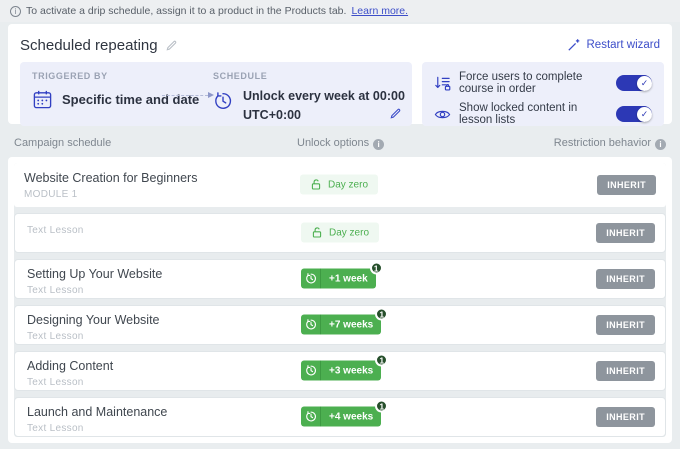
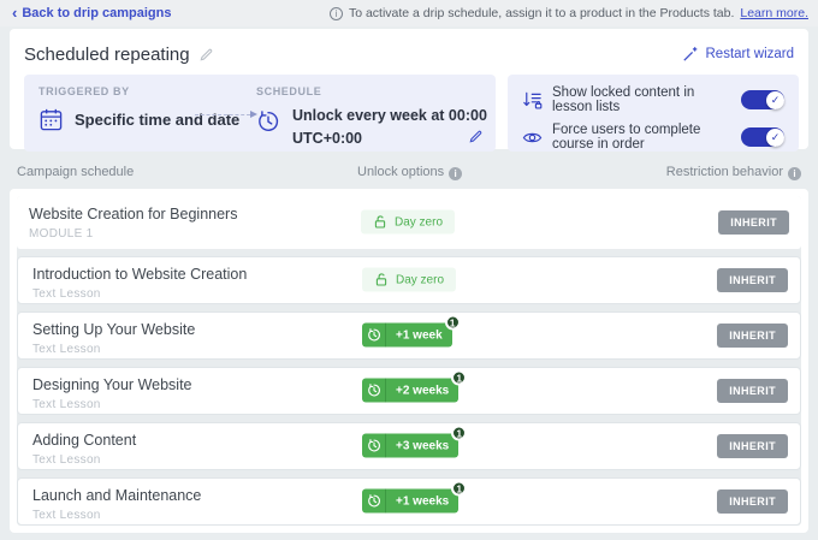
+ ‹
+ Back to drip campaigns
  i
  To activate a drip schedule, assign it to a product in the Products tab.
  Learn more.
  Scheduled repeating
  Restart wizard
  TRIGGERED BY
  Specific time and date
  SCHEDULE
  Unlock every week at 00:00
  UTC+0:00
- Force users to complete course in order
+ Show locked content in lesson lists
  ✓
- Show locked content in lesson lists
+ Force users to complete course in order
  ✓
  Campaign schedule
  Unlock options i
  Restriction behavior i
  Website Creation for Beginners
  MODULE 1
  Day zero
  INHERIT
+ Introduction to Website Creation
  Text Lesson
  Day zero
  INHERIT
  Setting Up Your Website
  Text Lesson
  +1 week
  1
  INHERIT
  Designing Your Website
  Text Lesson
- +7 weeks
+ +2 weeks
  1
  INHERIT
  Adding Content
  Text Lesson
  +3 weeks
  1
  INHERIT
  Launch and Maintenance
  Text Lesson
- +4 weeks
+ +1 weeks
  1
  INHERIT
